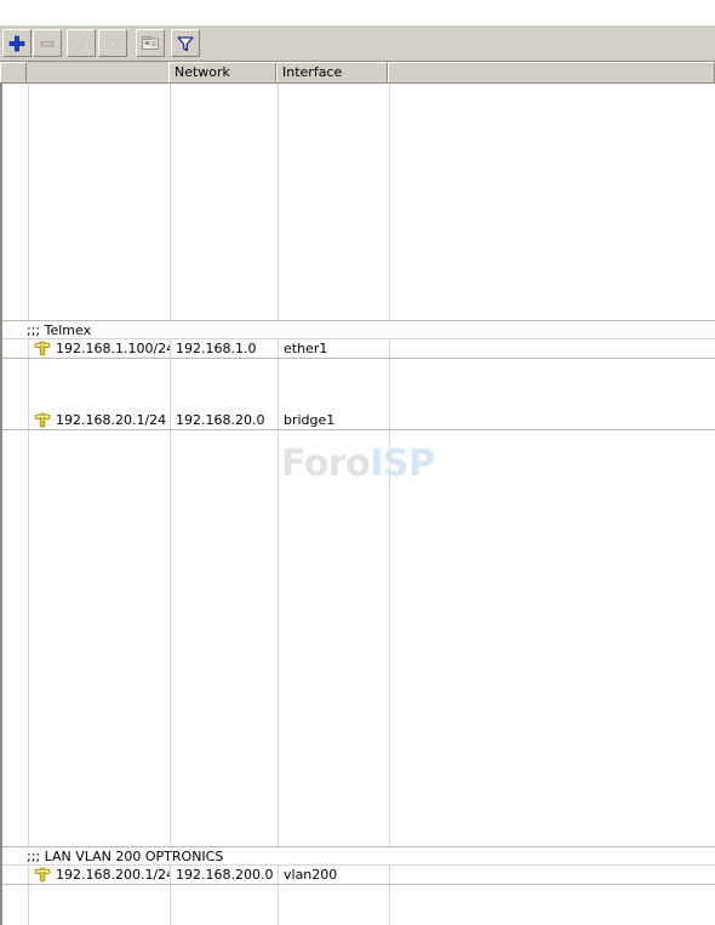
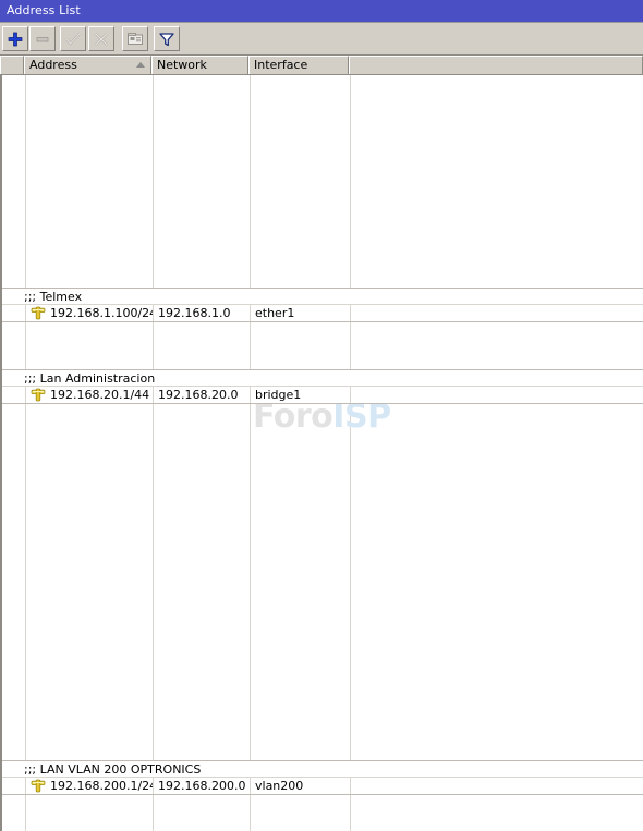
+ Address List
+ Address
  Network
  Interface
  ForoISP
  ;;; Telmex
  192.168.1.100/2
  192.168.1.0
  ether1
+ ;;; Lan Administracion
- 192.168.20.1/24
+ 192.168.20.1/44
  192.168.20.0
  bridge1
  ;;; LAN VLAN 200 OPTRONICS
  192.168.200.1/2
  192.168.200.0
  vlan200
